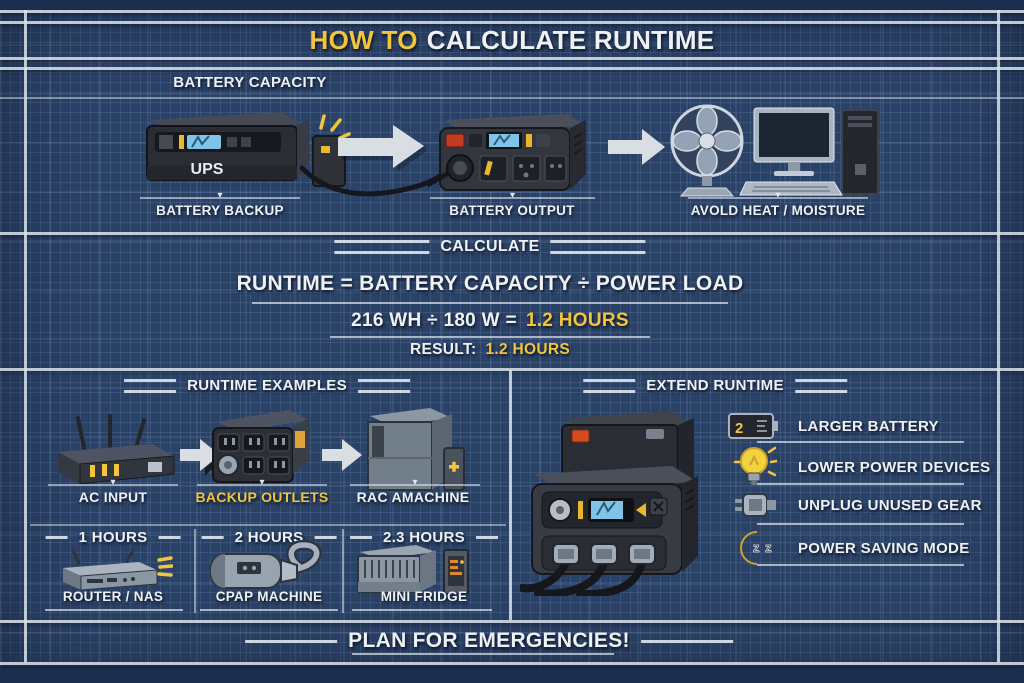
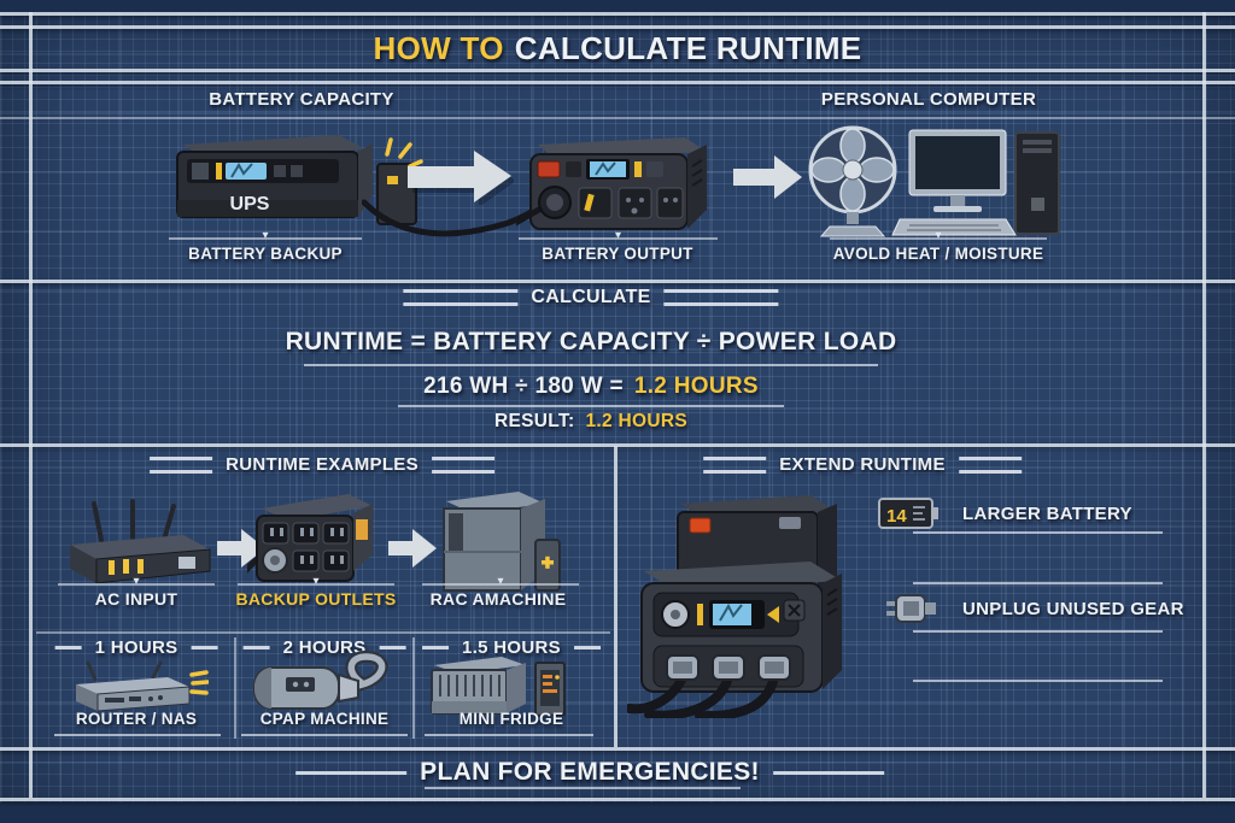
  HOW TO CALCULATE RUNTIME
  BATTERY CAPACITY
+ PERSONAL COMPUTER
  UPS
  ▾
  ▾
  ▾
  BATTERY BACKUP
  BATTERY OUTPUT
  AVOLD HEAT / MOISTURE
  CALCULATE
  RUNTIME = BATTERY CAPACITY ÷ POWER LOAD
  216 WH ÷ 180 W = 1.2 HOURS
  RESULT: 1.2 HOURS
  RUNTIME EXAMPLES
  ▾
  ▾
  ▾
  AC INPUT
  BACKUP OUTLETS
  RAC AMACHINE
  1 HOURS
  2 HOURS
- 2.3 HOURS
+ 1.5 HOURS
  ROUTER / NAS
  CPAP MACHINE
  MINI FRIDGE
  EXTEND RUNTIME
- 2
+ 14
  LARGER BATTERY
- LOWER POWER DEVICES
  UNPLUG UNUSED GEAR
- z z
- POWER SAVING MODE
  PLAN FOR EMERGENCIES!
